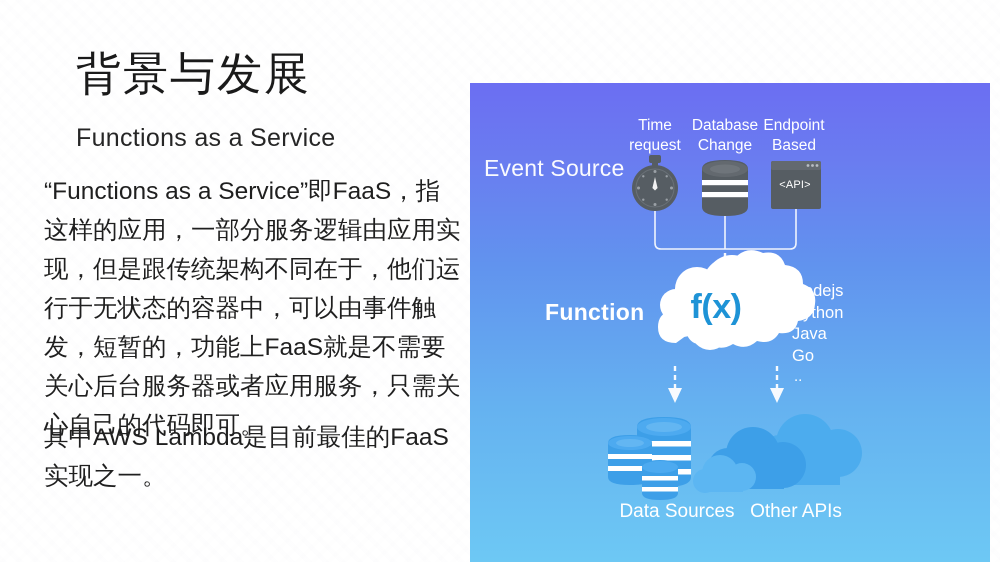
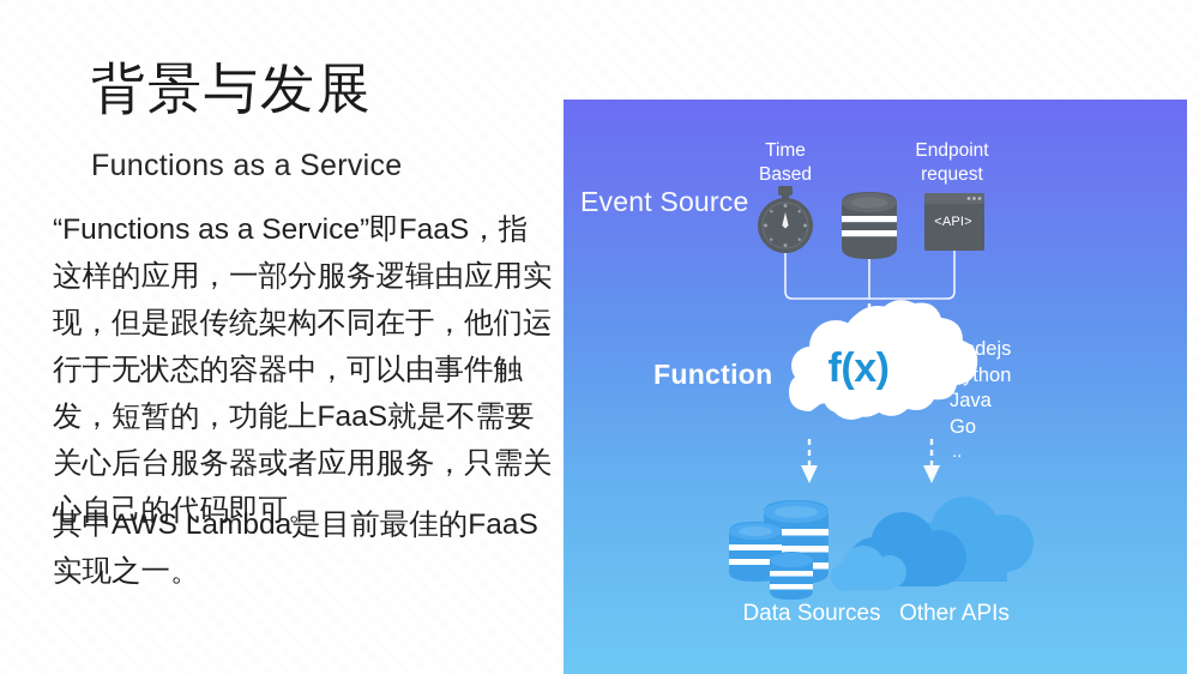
  背景与发展
  Functions as a Service
  “Functions as a Service”即FaaS，指这样的应用，一部分服务逻辑由应用实现，但是跟传统架构不同在于，他们运行于无状态的容器中，可以由事件触发，短暂的，功能上FaaS就是不需要关心后台服务器或者应用服务，只需关心自己的代码即可。
  其中AWS Lambda是目前最佳的FaaS实现之一。
  Event Source
  Function
  Time
- request
+ Based
- Database
- Change
  Endpoint
- Based
+ request
  <API>
  f(x)
  Nodejs
  Python
  Java
  Go
  ..
  Data Sources
  Other APIs
